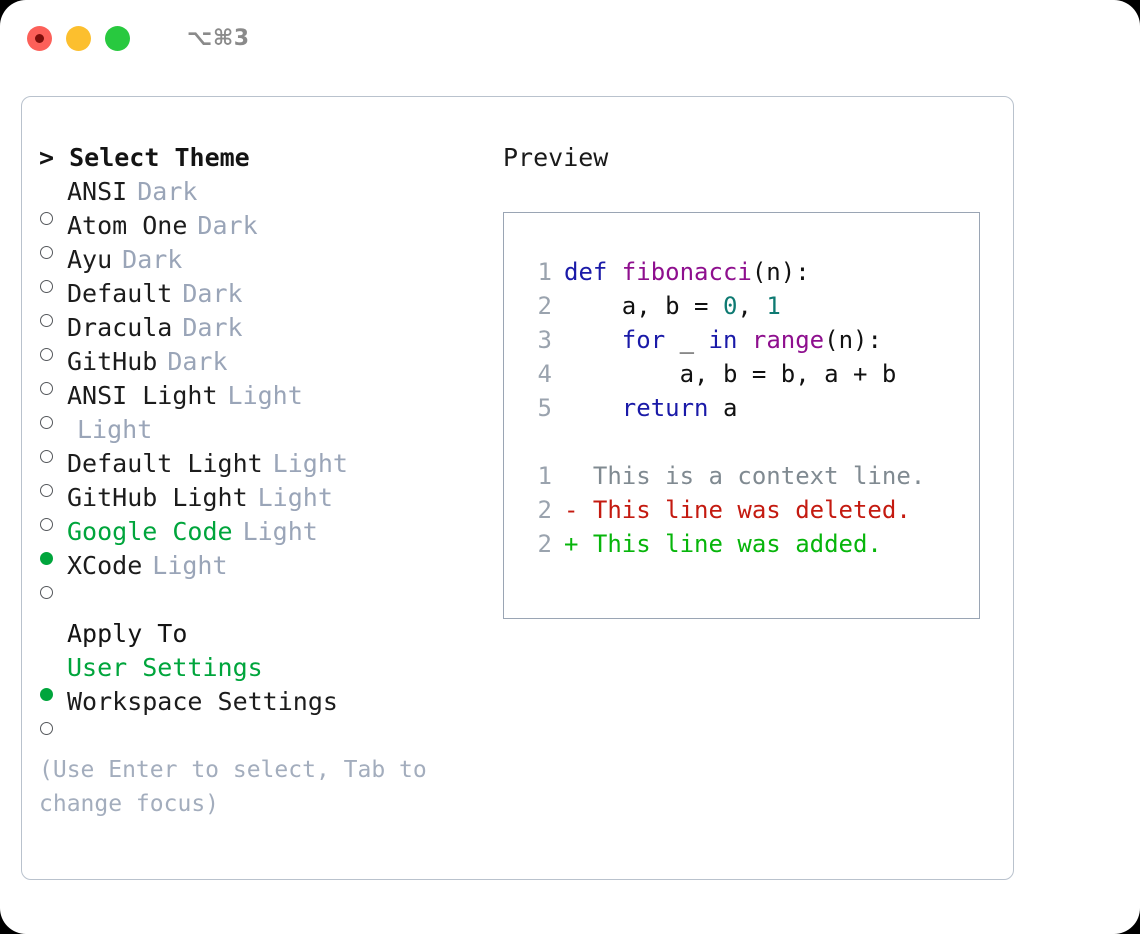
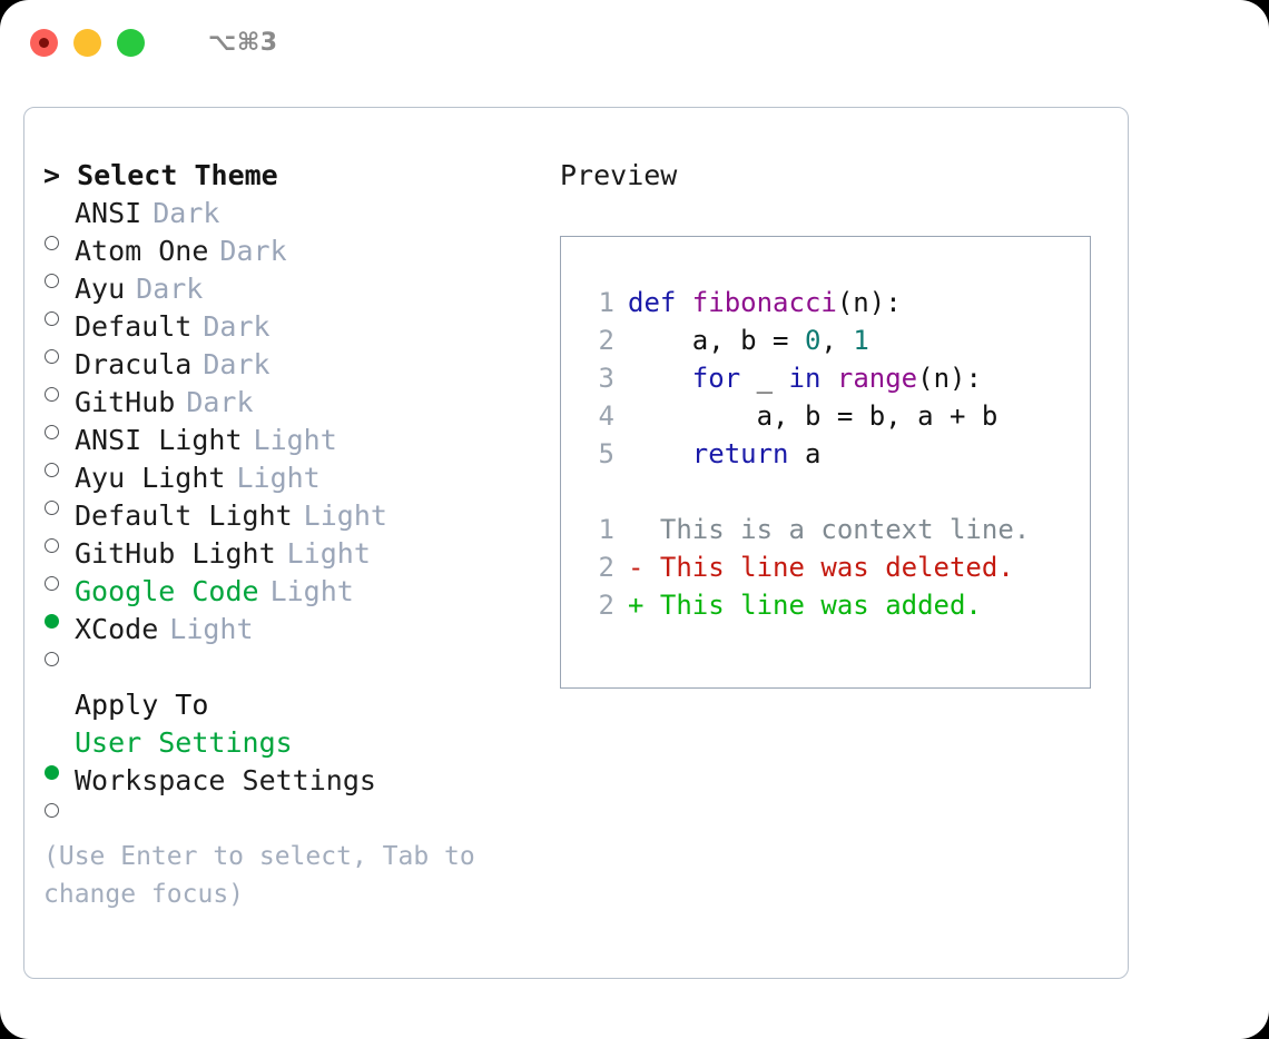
  ⌥⌘3
  > Select Theme
  ANSI
  Dark
  Atom One
  Dark
  Ayu
  Dark
  Default
  Dark
  Dracula
  Dark
  GitHub
  Dark
  ANSI Light
  Light
+ Ayu Light
  Light
  Default Light
  Light
  GitHub Light
  Light
  Google Code
  Light
  XCode
  Light
  Apply To
  User Settings
  Workspace Settings
  (Use Enter to select, Tab to change focus)
  Preview
  1
  def fibonacci(n):
  2
  a, b = 0, 1
  3
  for _ in range(n):
  4
  a, b = b, a + b
  5
  return a
  1
  This is a context line.
  2
  - This line was deleted.
  2
  + This line was added.
